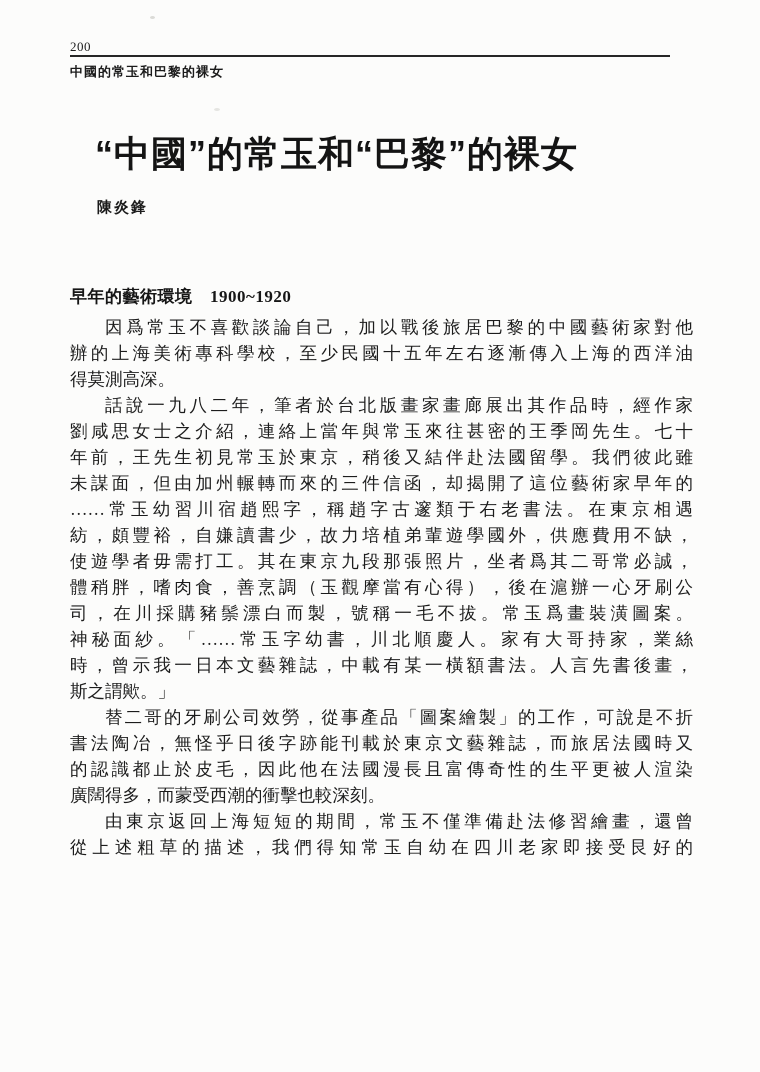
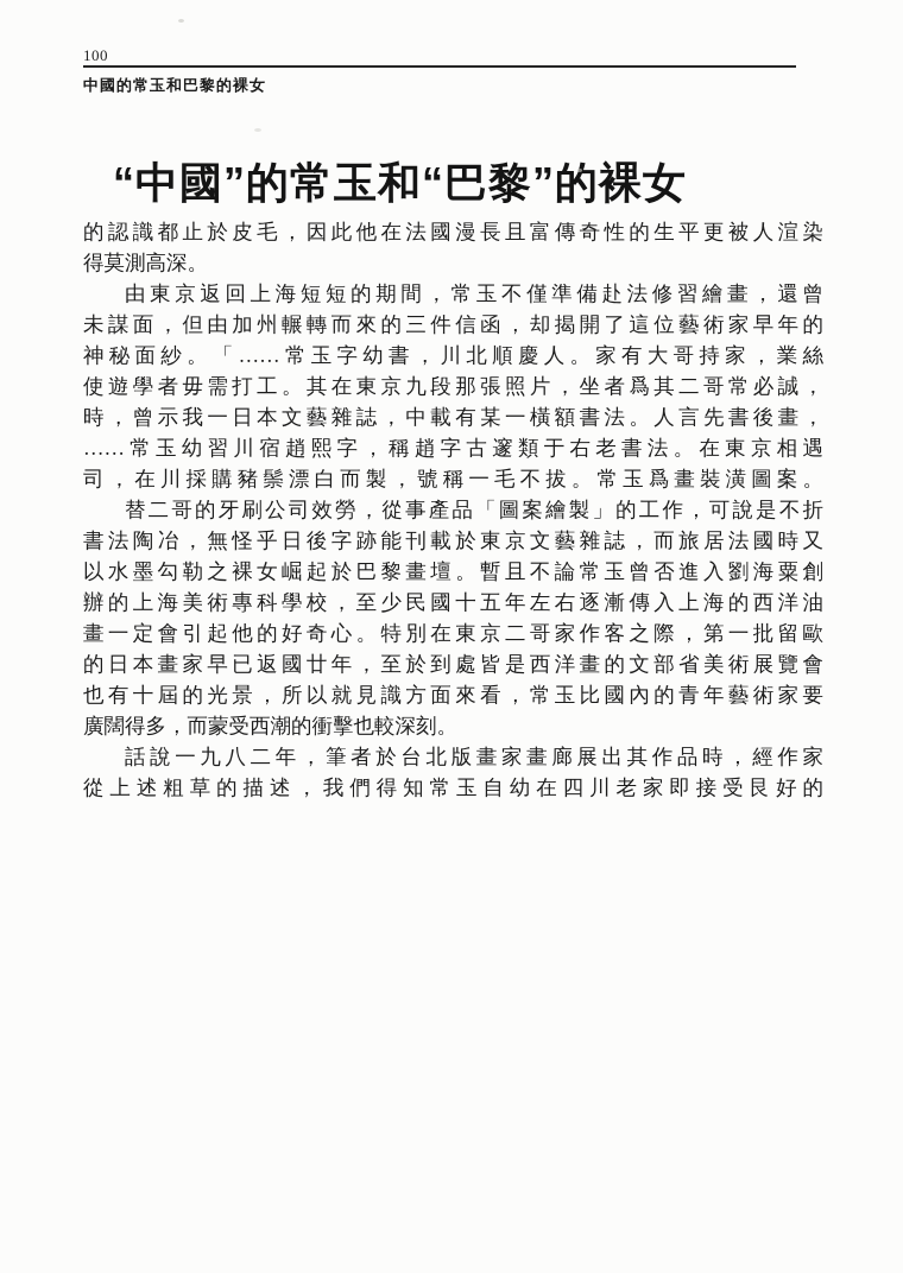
- 200
+ 100
  中國的常玉和巴黎的裸女
  “中國”的常玉和“巴黎”的裸女
- 陳炎鋒
- 早年的藝術環境 1900~1920
- 因爲常玉不喜歡談論自己，加以戰後旅居巴黎的中國藝術家對他
- 辦的上海美術專科學校，至少民國十五年左右逐漸傳入上海的西洋油
+ 的認識都止於皮毛，因此他在法國漫長且富傳奇性的生平更被人渲染
  得莫測高深。
- 話說一九八二年，筆者於台北版畫家畫廊展出其作品時，經作家
+ 由東京返回上海短短的期間，常玉不僅準備赴法修習繪畫，還曾
- 劉咸思女士之介紹，連絡上當年與常玉來往甚密的王季岡先生。七十
- 年前，王先生初見常玉於東京，稍後又結伴赴法國留學。我們彼此雖
  未謀面，但由加州輾轉而來的三件信函，却揭開了這位藝術家早年的
- ……常玉幼習川宿趙熙字，稱趙字古邃類于右老書法。在東京相遇
+ 神秘面紗。「……常玉字幼書，川北順慶人。家有大哥持家，業絲
- 紡，頗豐裕，自嫌讀書少，故力培植弟輩遊學國外，供應費用不缺，
  使遊學者毋需打工。其在東京九段那張照片，坐者爲其二哥常必誠，
- 體稍胖，嗜肉食，善烹調（玉觀摩當有心得），後在滬辦一心牙刷公
- 司，在川採購豬鬃漂白而製，號稱一毛不拔。常玉爲畫裝潢圖案。
+ 時，曾示我一日本文藝雜誌，中載有某一橫額書法。人言先書後畫，
- 神秘面紗。「……常玉字幼書，川北順慶人。家有大哥持家，業絲
+ ……常玉幼習川宿趙熙字，稱趙字古邃類于右老書法。在東京相遇
- 時，曾示我一日本文藝雜誌，中載有某一橫額書法。人言先書後畫，
+ 司，在川採購豬鬃漂白而製，號稱一毛不拔。常玉爲畫裝潢圖案。
- 斯之謂歟。」
  替二哥的牙刷公司效勞，從事產品「圖案繪製」的工作，可說是不折
  書法陶冶，無怪乎日後字跡能刊載於東京文藝雜誌，而旅居法國時又
+ 以水墨勾勒之裸女崛起於巴黎畫壇。暫且不論常玉曾否進入劉海粟創
- 的認識都止於皮毛，因此他在法國漫長且富傳奇性的生平更被人渲染
+ 辦的上海美術專科學校，至少民國十五年左右逐漸傳入上海的西洋油
+ 畫一定會引起他的好奇心。特別在東京二哥家作客之際，第一批留歐
+ 的日本畫家早已返國廿年，至於到處皆是西洋畫的文部省美術展覽會
+ 也有十屆的光景，所以就見識方面來看，常玉比國內的青年藝術家要
  廣闊得多，而蒙受西潮的衝擊也較深刻。
- 由東京返回上海短短的期間，常玉不僅準備赴法修習繪畫，還曾
+ 話說一九八二年，筆者於台北版畫家畫廊展出其作品時，經作家
  從上述粗草的描述，我們得知常玉自幼在四川老家即接受艮好的
